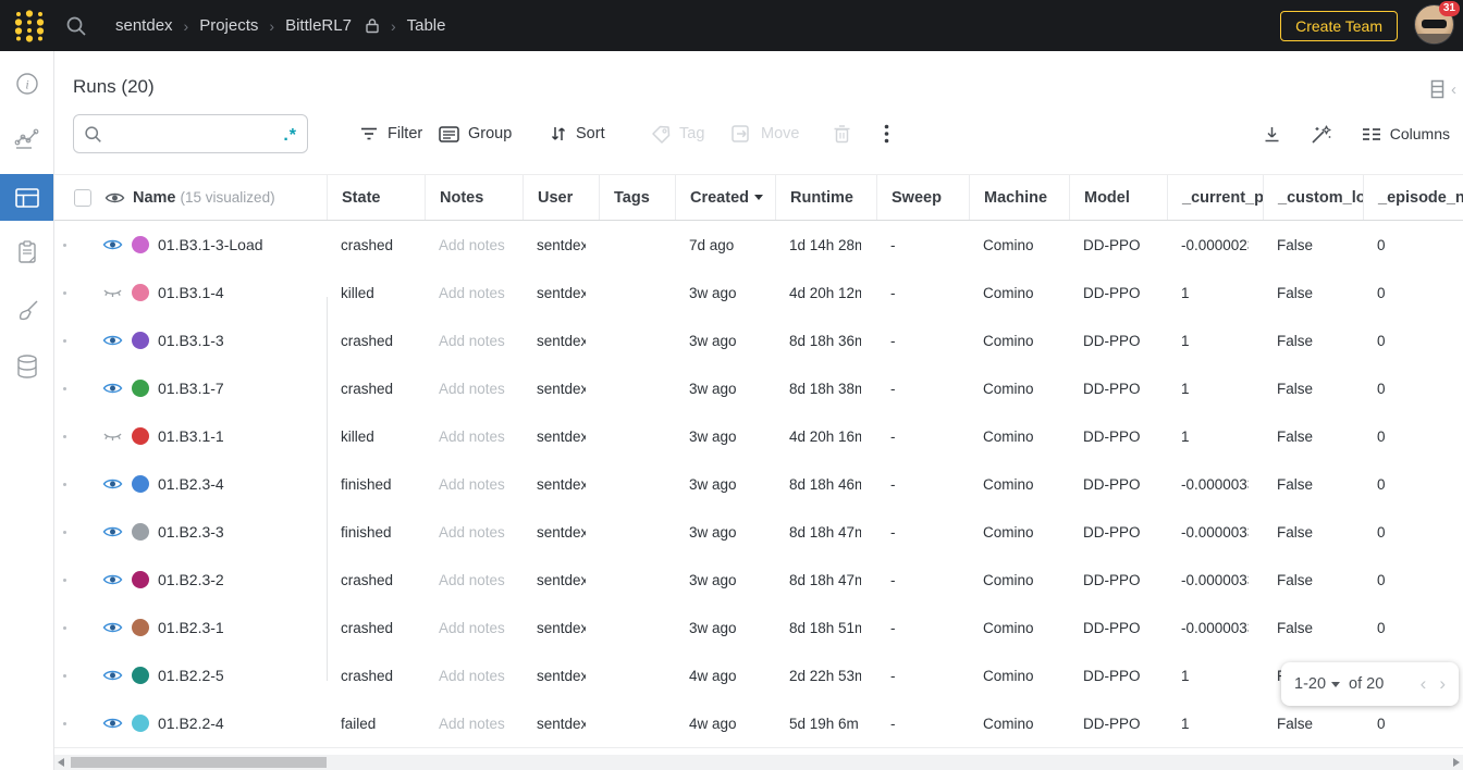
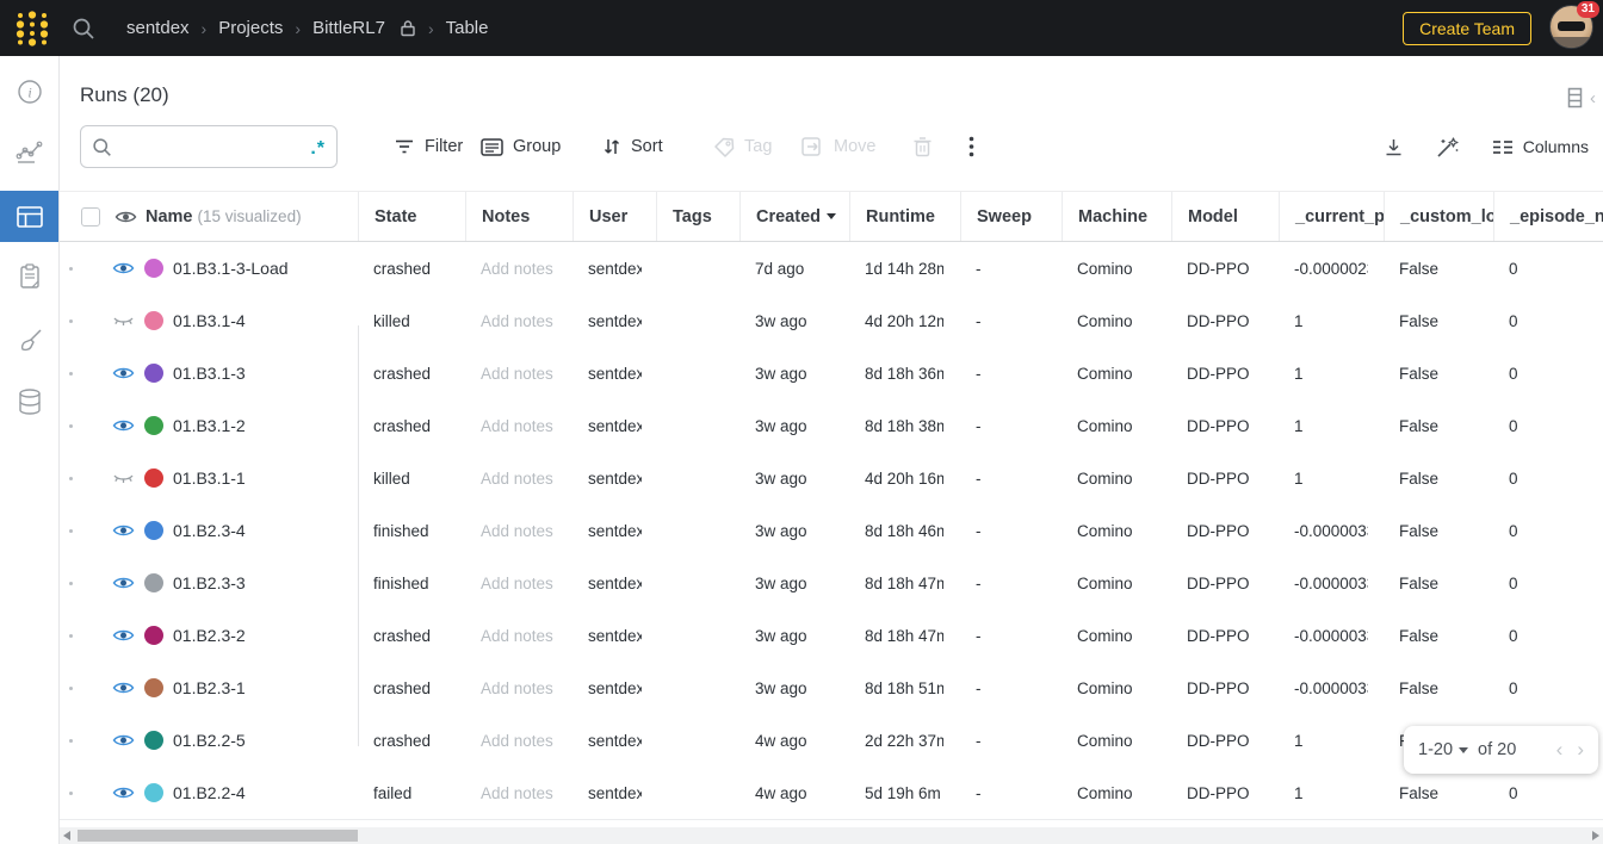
  sentdex
  ›
  Projects
  ›
  BittleRL7
  ›
  Table
  Create Team
  31
  i
  Runs (20)
  ‹
  .*
  Filter
  Group
  Sort
  Tag
  Move
  Columns
  Name (15 visualized)
  State
  Notes
  User
  Tags
  Created
  Runtime
  Sweep
  Machine
  Model
  _current_p
  _custom_lo
  _episode_n
  01.B3.1-3-Load
  crashed
  Add notes
  sentdex
  7d ago
  1d 14h 28m
  -
  Comino
  DD-PPO
  -0.000002
  False
  0
  01.B3.1-4
  killed
  Add notes
  sentdex
  3w ago
  4d 20h 12m
  -
  Comino
  DD-PPO
  1
  False
  0
  01.B3.1-3
  crashed
  Add notes
  sentdex
  3w ago
  8d 18h 36m
  -
  Comino
  DD-PPO
  1
  False
  0
- 01.B3.1-7
+ 01.B3.1-2
  crashed
  Add notes
  sentdex
  3w ago
  8d 18h 38m
  -
  Comino
  DD-PPO
  1
  False
  0
  01.B3.1-1
  killed
  Add notes
  sentdex
  3w ago
  4d 20h 16m
  -
  Comino
  DD-PPO
  1
  False
  0
  01.B2.3-4
  finished
  Add notes
  sentdex
  3w ago
  8d 18h 46m
  -
  Comino
  DD-PPO
  -0.000003
  False
  0
  01.B2.3-3
  finished
  Add notes
  sentdex
  3w ago
  8d 18h 47m
  -
  Comino
  DD-PPO
  -0.000003
  False
  0
  01.B2.3-2
  crashed
  Add notes
  sentdex
  3w ago
  8d 18h 47m
  -
  Comino
  DD-PPO
  -0.000003
  False
  0
  01.B2.3-1
  crashed
  Add notes
  sentdex
  3w ago
  8d 18h 51m
  -
  Comino
  DD-PPO
  -0.000003
  False
  0
  01.B2.2-5
  crashed
  Add notes
  sentdex
  4w ago
- 2d 22h 53m
+ 2d 22h 37m
  -
  Comino
  DD-PPO
  1
  01.B2.2-4
  failed
  Add notes
  sentdex
  4w ago
  5d 19h 6m
  -
  Comino
  DD-PPO
  1
  False
  0
  1-20
  of 20
  ‹
  ›
